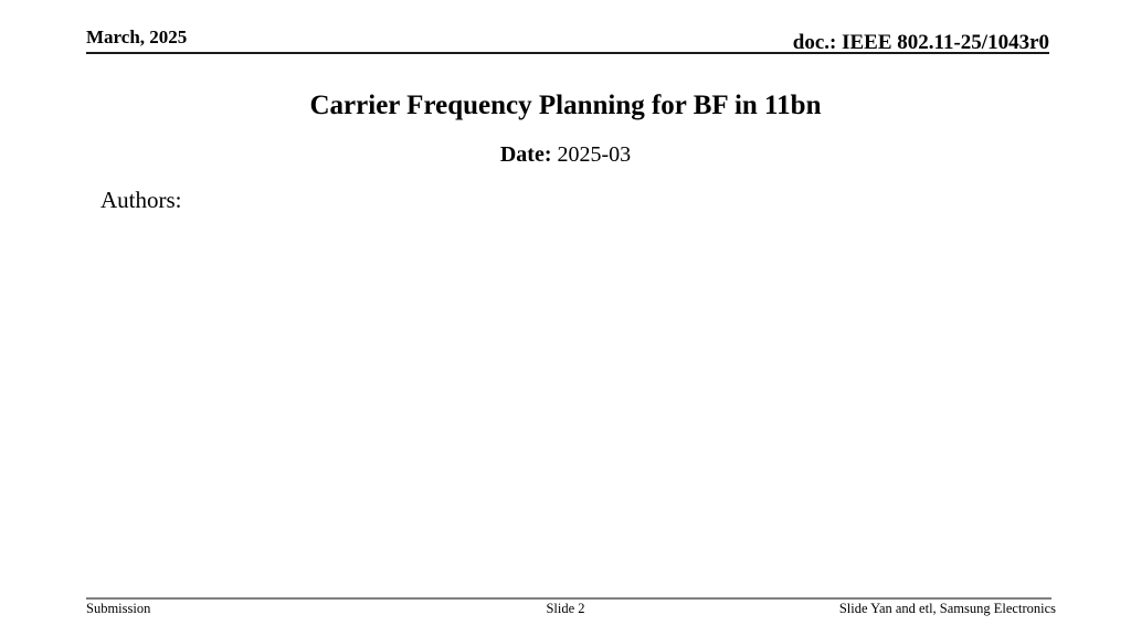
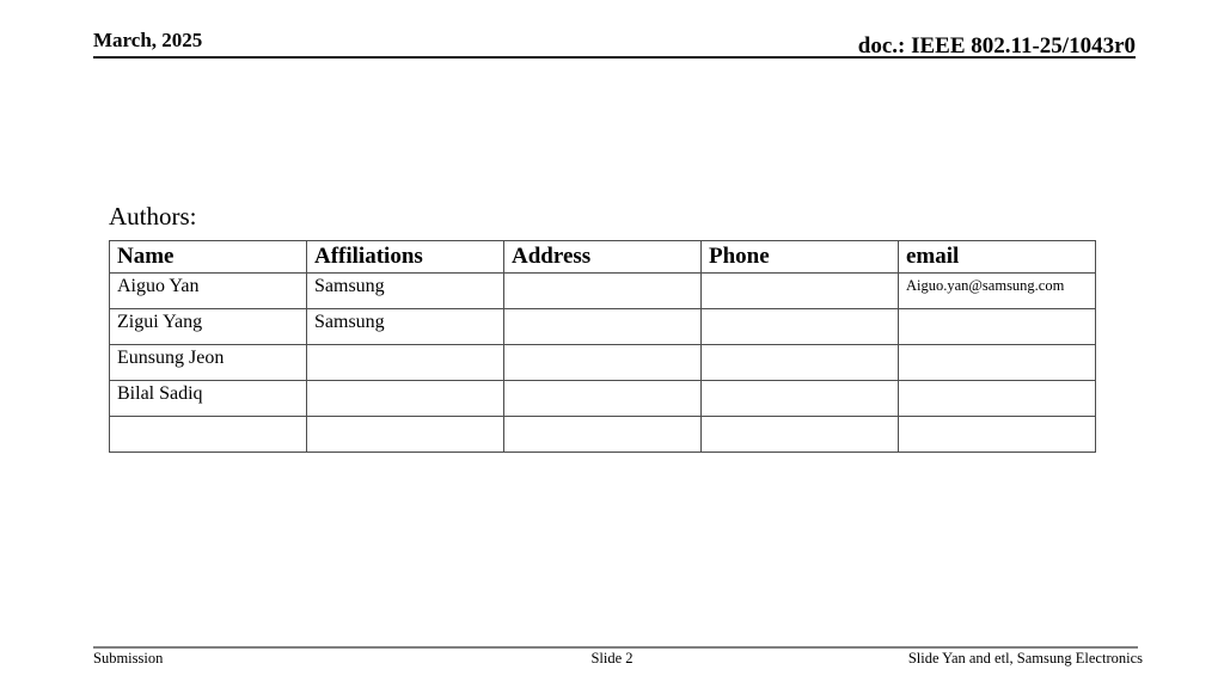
  March, 2025
  doc.: IEEE 802.11-25/1043r0
- Carrier Frequency Planning for BF in 11bn
- Date: 2025-03
  Authors:
+ Name	Affiliations	Address	Phone	email
+ Aiguo Yan	Samsung			Aiguo.yan@samsung.com
+ Zigui Yang	Samsung
+ Eunsung Jeon
+ Bilal Sadiq
  Slide 2
  Submission
  Slide Yan and etl, Samsung Electronics
